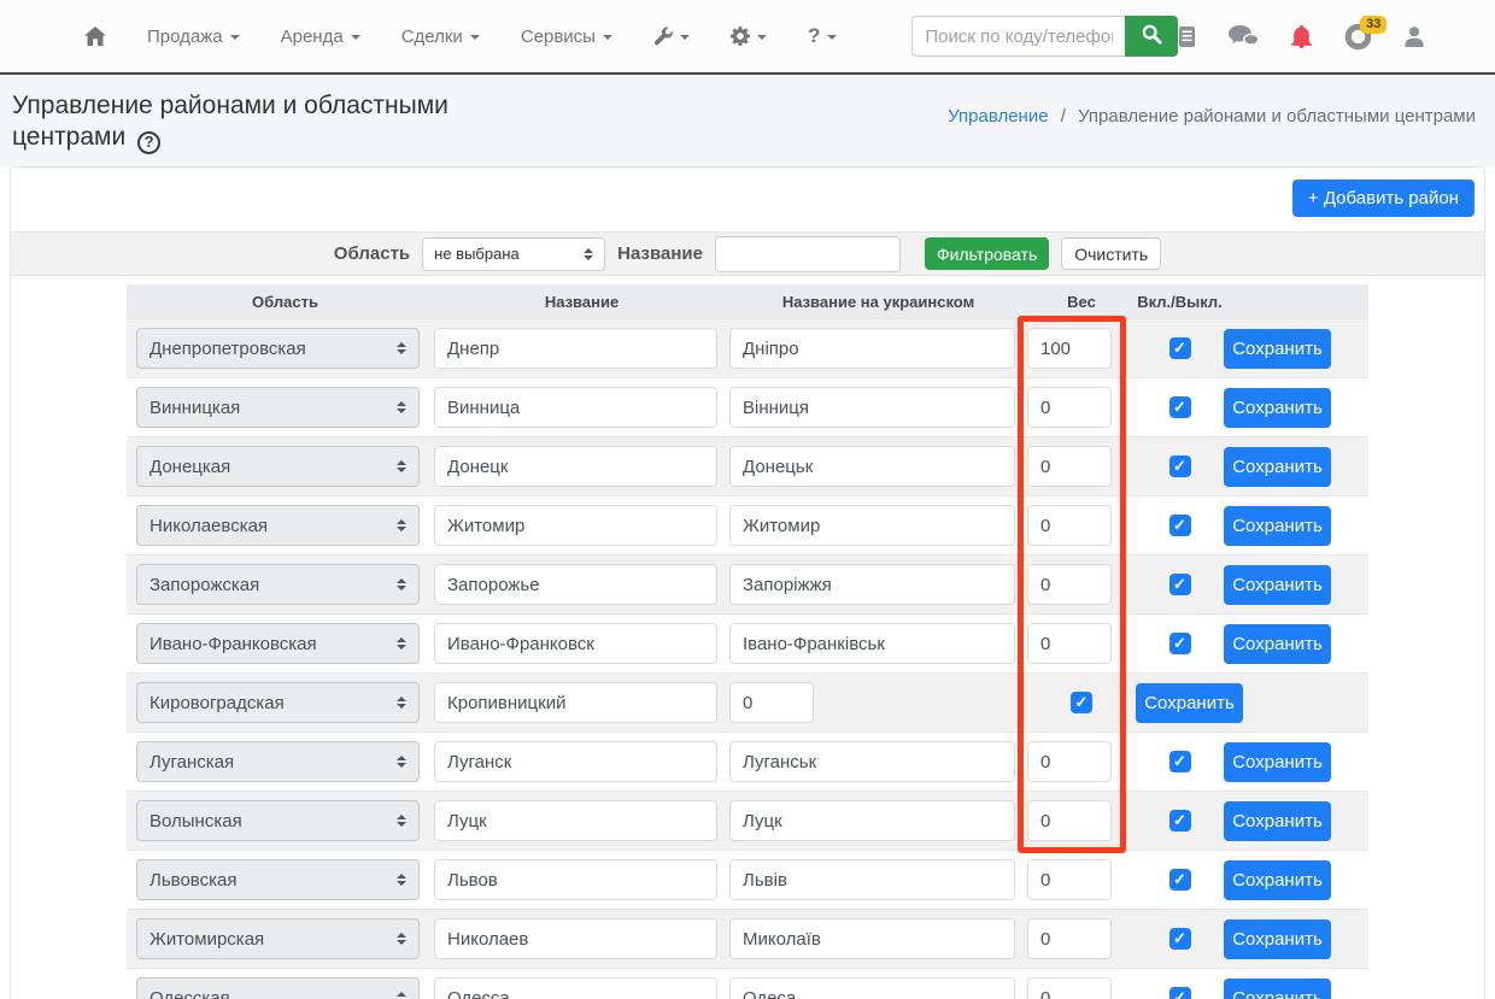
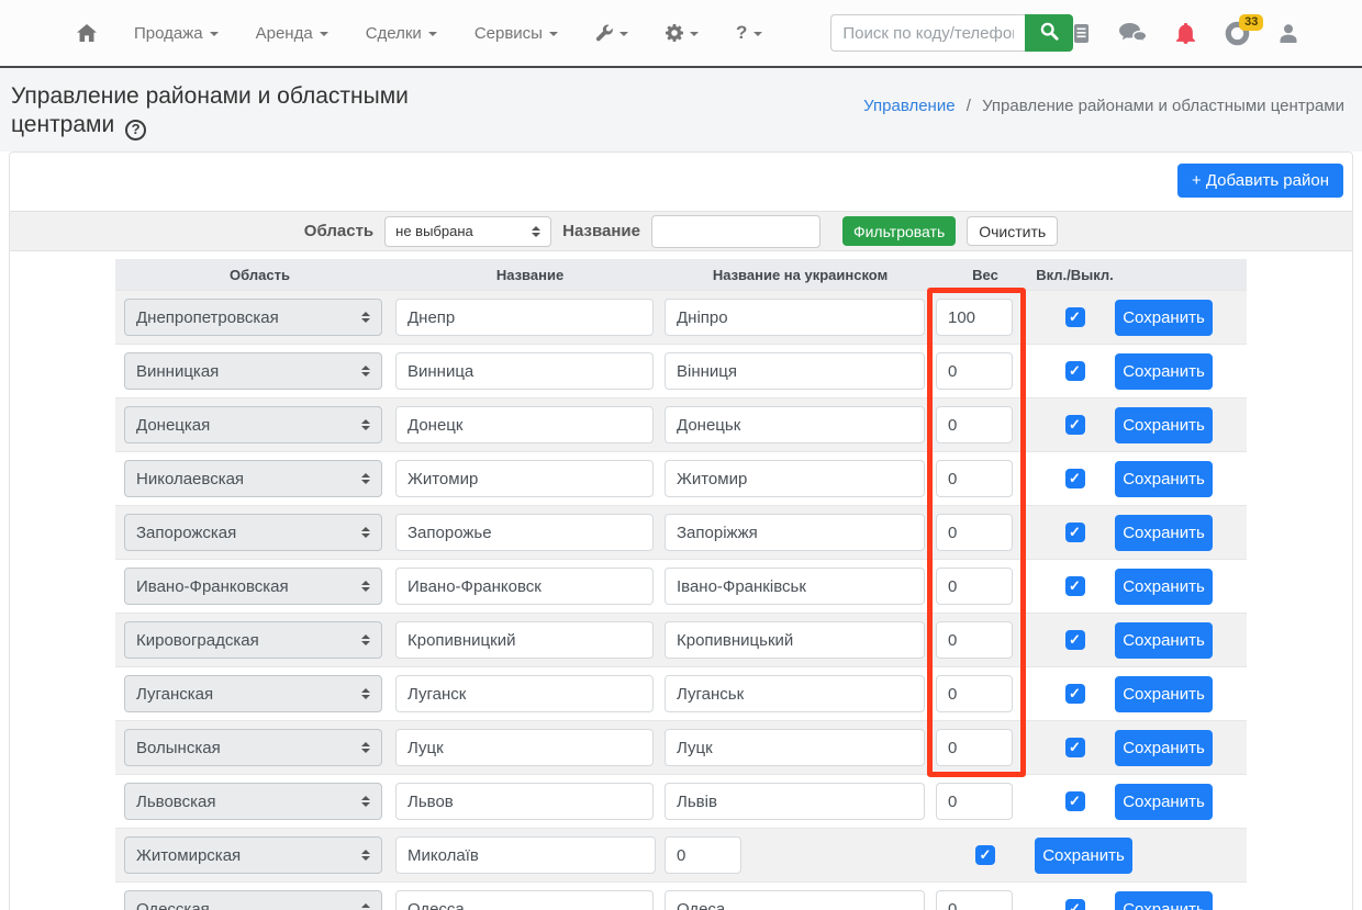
  Продажа
  Аренда
  Сделки
  Сервисы
  ?
  Поиск по коду/телефо
  33
  Управление районами и областными центрами ?
  Управление / Управление районами и областными центрами
  + Добавить район
  Область
  не выбрана
  Название
  Фильтровать
  Очистить
  Область
  Название
  Название на украинском
  Вес
  Вкл./Выкл.
  Днепропетровская
  Днепр
  Дніпро
  100
  ✓
  Сохранить
  Винницкая
  Винница
  Вінниця
  0
  ✓
  Сохранить
  Донецкая
  Донецк
  Донецьк
  0
  ✓
  Сохранить
  Николаевская
  Житомир
  Житомир
  0
  ✓
  Сохранить
  Запорожская
  Запорожье
  Запоріжжя
  0
  ✓
  Сохранить
  Ивано-Франковская
  Ивано-Франковск
  Івано-Франківськ
  0
  ✓
  Сохранить
  Кировоградская
  Кропивницкий
+ Кропивницький
  0
  ✓
  Сохранить
  Луганская
  Луганск
  Луганськ
  0
  ✓
  Сохранить
  Волынская
  Луцк
  Луцк
  0
  ✓
  Сохранить
  Львовская
  Львов
  Львів
  0
  ✓
  Сохранить
  Житомирская
- Николаев
  Миколаїв
  0
  ✓
  Сохранить
  Одесская
  Одесса
  Одеса
  0
  ✓
  Сохранить
